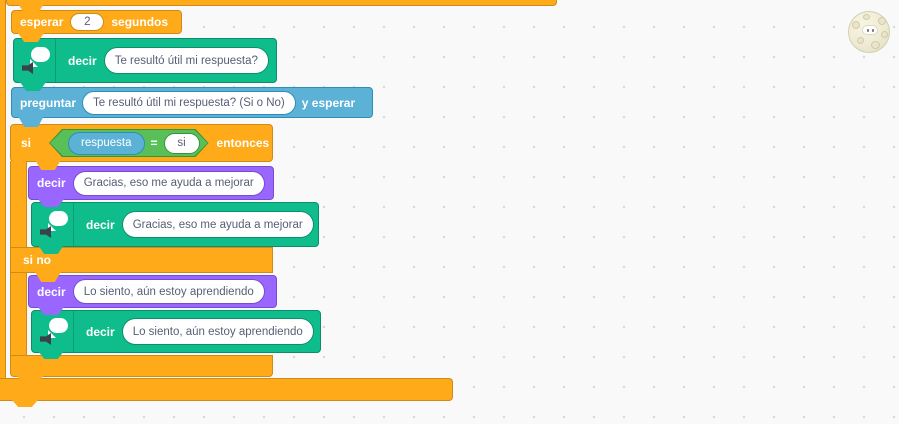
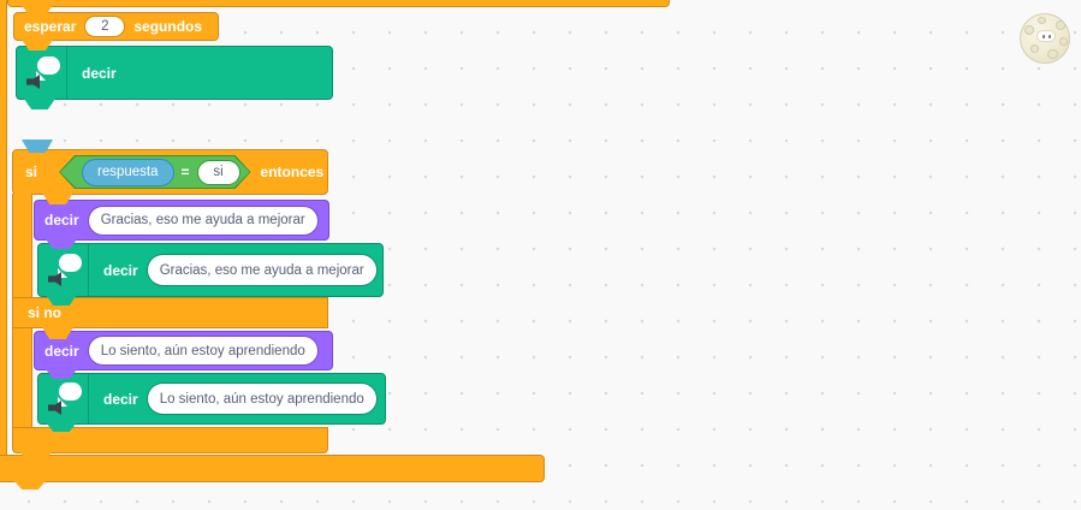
  esperar
  2
  segundos
  decir
- Te resultó útil mi respuesta?
- preguntar
- Te resultó útil mi respuesta? (Si o No)
- y esperar
  si
  respuesta
  =
  si
  entonces
  decir
  Gracias, eso me ayuda a mejorar
  decir
  Gracias, eso me ayuda a mejorar
  si no
  decir
  Lo siento, aún estoy aprendiendo
  decir
  Lo siento, aún estoy aprendiendo
